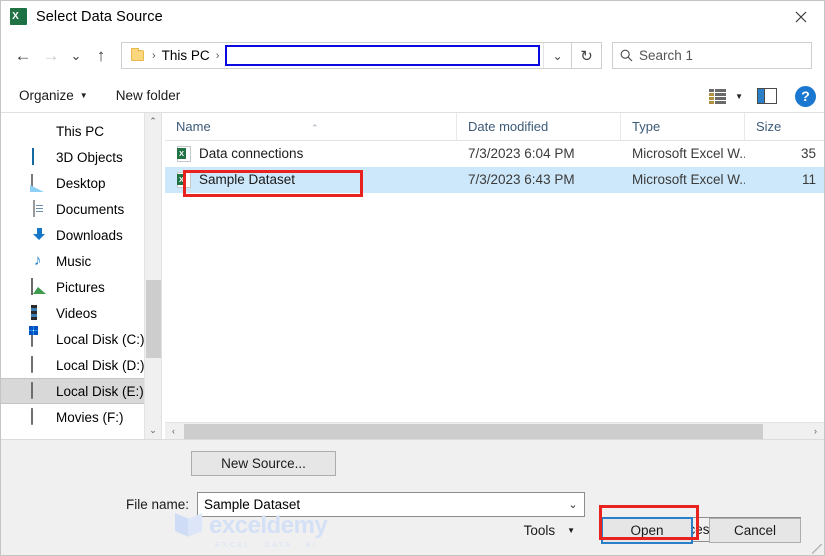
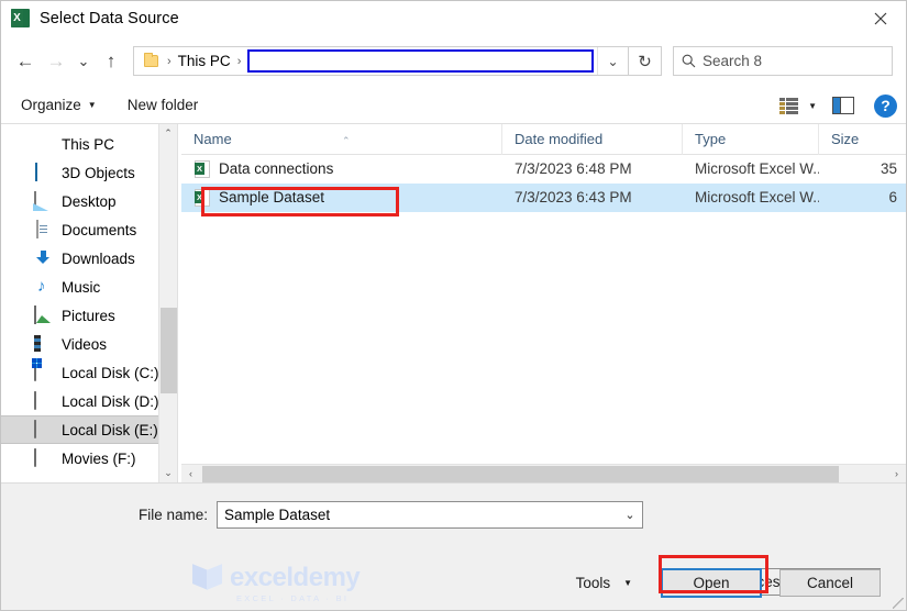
  Select Data Source
  ←
  →
  ⌄
  ↑
  ›
  This PC
  ›
  ⌄
  ↻
- Search 1
+ Search 8
  Organize
  ▼
  New folder
  ▼
  ?
  This PC
  3D Objects
  Desktop
  Documents
  Downloads
  ♪
  Music
  Pictures
  Videos
  Local Disk (C:)
  Local Disk (D:)
  Local Disk (E:)
  Movies (F:)
  ⌃
  ⌄
  Name
  ⌃
  Date modified
  Type
  Size
  Data connections
- 7/3/2023 6:04 PM
+ 7/3/2023 6:48 PM
  Microsoft Excel W..
  35
  Sample Dataset
  7/3/2023 6:43 PM
  Microsoft Excel W..
- 11
+ 6
  ‹
  ›
- New Source...
  File name:
  Sample Dataset
  ⌄
  Tools
  ▼
  Open
  Cancel
  exceldemy
